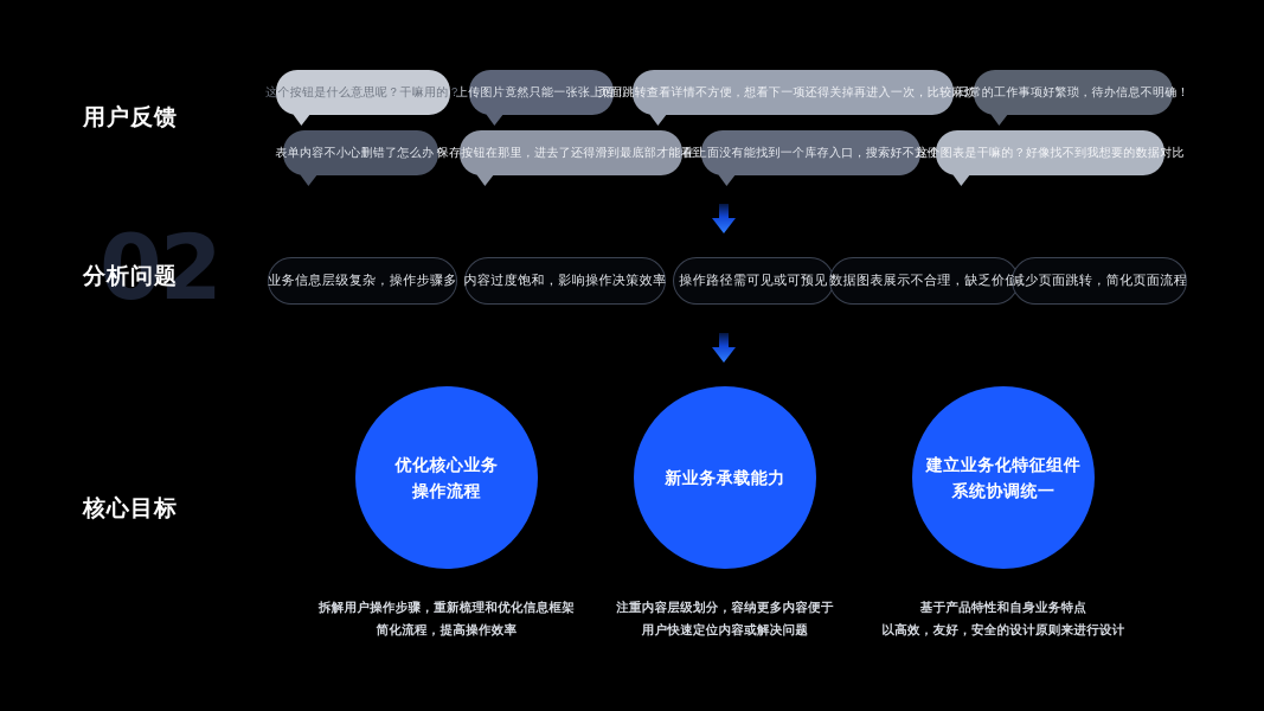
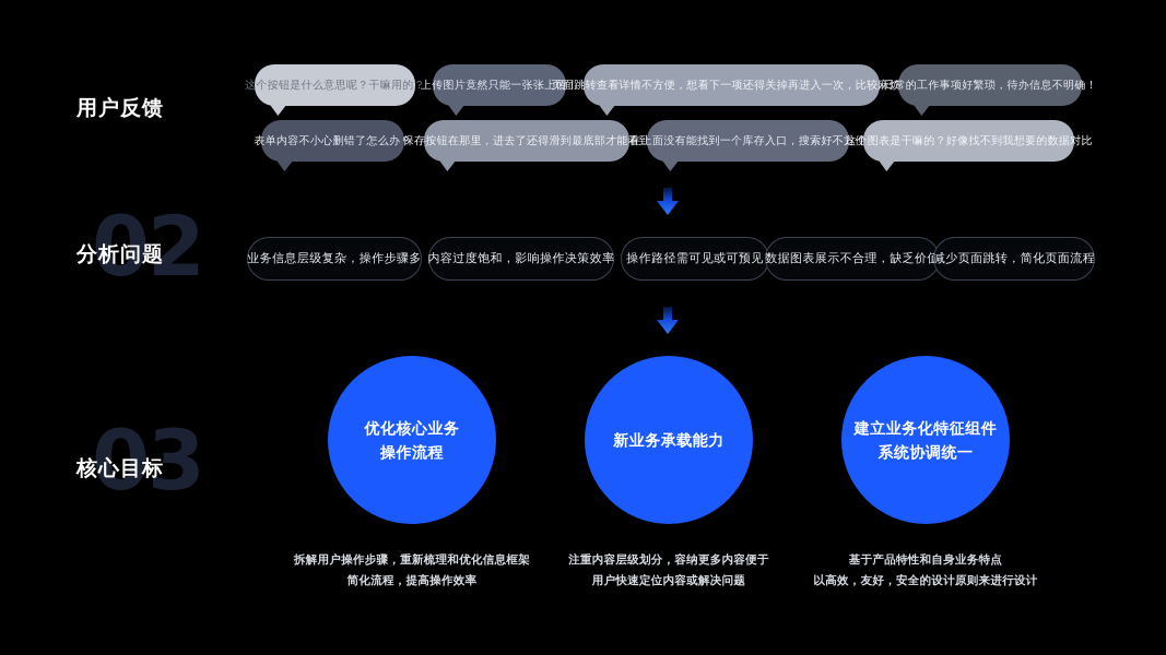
  用户反馈
  这个按钮是什么意思呢？干嘛用的？
  上传图片竟然只能一张张上传！
  页面跳转查看详情不方便，想看下一项还得关掉再进入一次，比较麻烦
  日常的工作事项好繁琐，待办信息不明确！
  表单内容不小心删错了怎么办？
  保存按钮在那里，进去了还得滑到最底部才能看到
  在上面没有能找到一个库存入口，搜索好不方便
  这个图表是干嘛的？好像找不到我想要的数据对比
  02
  分析问题
  业务信息层级复杂，操作步骤多
  内容过度饱和，影响操作决策效率
  操作路径需可见或可预见
  数据图表展示不合理，缺乏价
  减少页面跳转，简化页面流程
+ 03
  核心目标
  优化核心业务
  操作流程
  拆解用户操作步骤，重新梳理和优化信息框架
  简化流程，提高操作效率
  新业务承载能力
  注重内容层级划分，容纳更多内容便于
  用户快速定位内容或解决问题
  建立业务化特征组件
  系统协调统一
  基于产品特性和自身业务特点
  以高效，友好，安全的设计原则来进行设计
